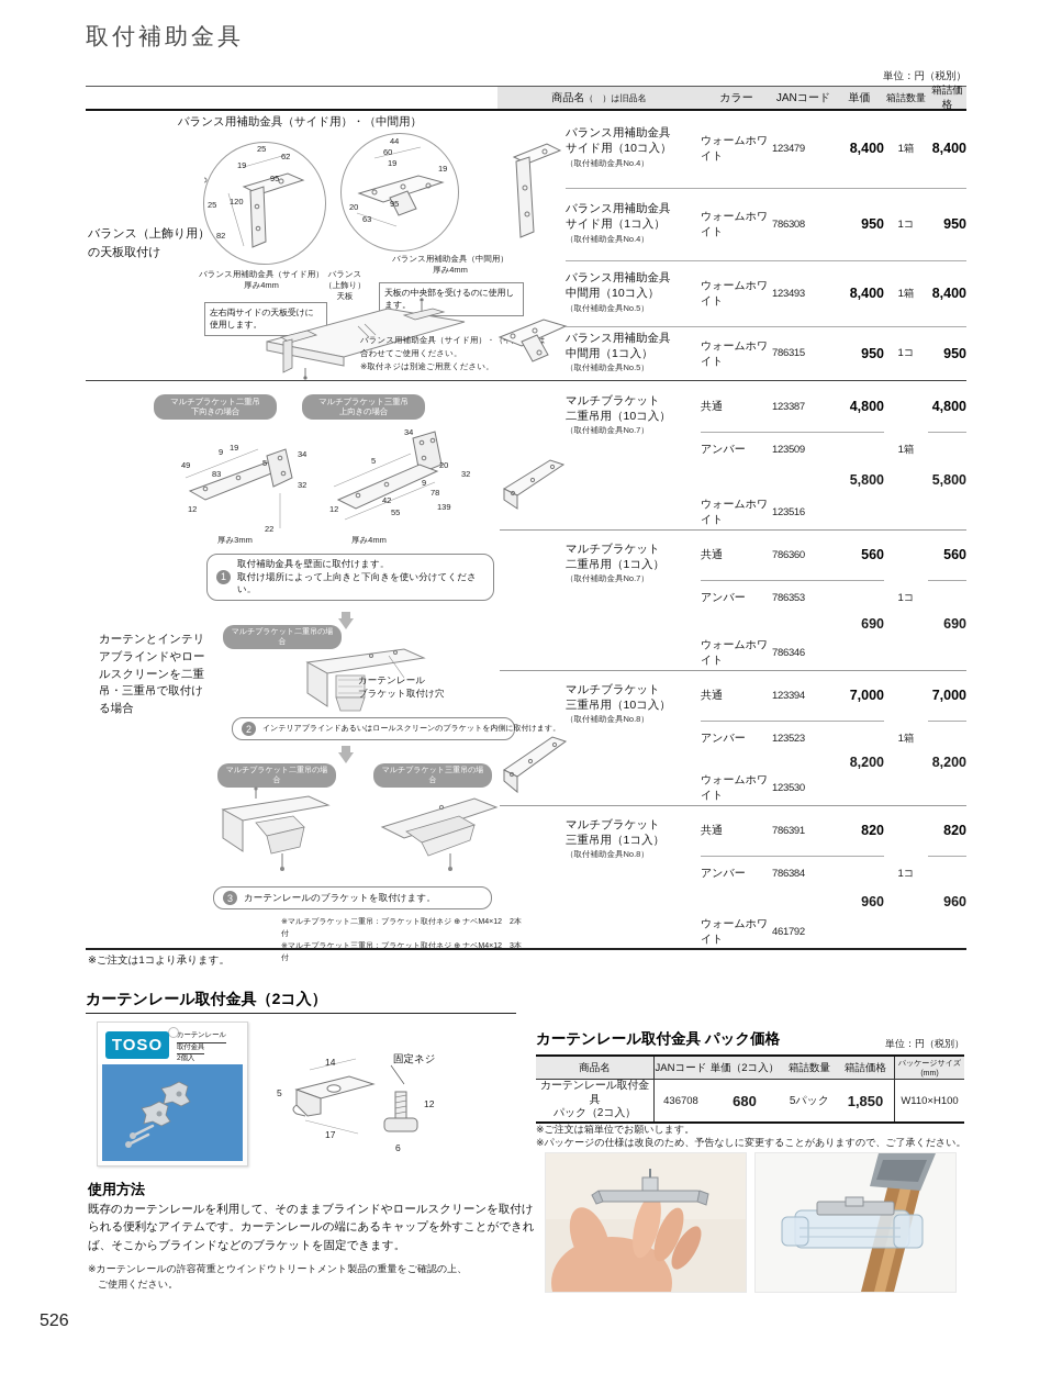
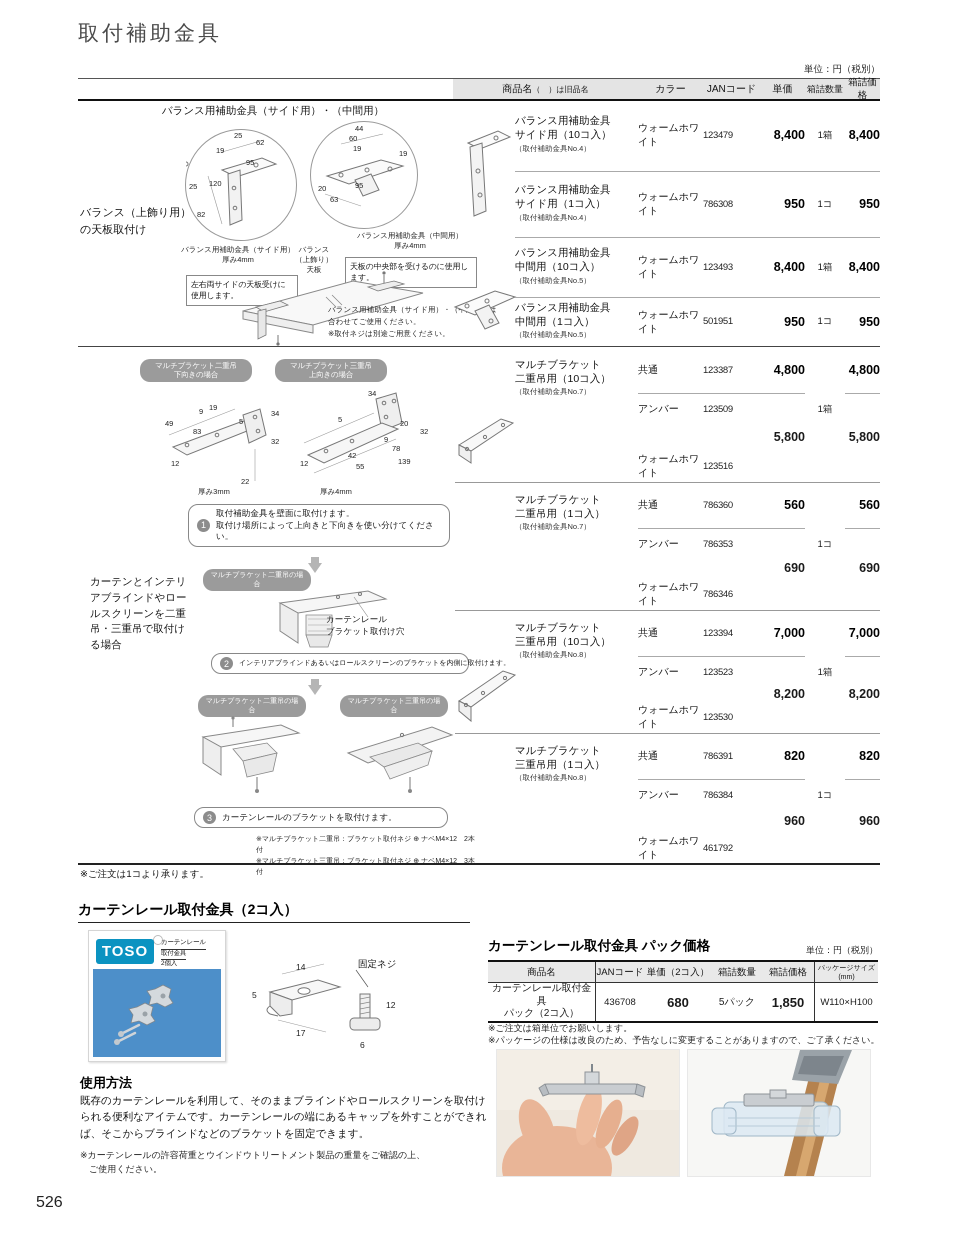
  取付補助金具
  単位：円（税別）
  商品名（ ）は旧品名
  カラー
  JANコード
  単価
  箱詰数量
  箱詰価格
  バランス用補助金具（サイド用）・（中間用）
  バランス（上飾り用）
  の天板取付け
  25
  62
  19
  95
  25
  120
  82
  44
  60
  19
  19
  20
  95
  63
  バランス用補助金具（サイド用）
  厚み4mm
  左右両サイドの天板受けに使用します。
  バランス用補助金具（中間用）
  厚み4mm
  天板の中央部を受けるのに使用します。
  バランス
  （上飾り）
  天板
  バランス用補助金具（サイド用）・（は
  合わせてご使用ください。
  ※取付ネジは別途ご用意ください。
  バランス用補助金具
  サイド用（10コ入）
  （取付補助金具No.4）
  ウォームホワイト
  123479
  8,400
  1箱
  8,400
  バランス用補助金具
  サイド用（1コ入）
  （取付補助金具No.4）
  ウォームホワイト
  786308
  950
  1コ
  950
  バランス用補助金具
  中間用（10コ入）
  （取付補助金具No.5）
  ウォームホワイト
  123493
  8,400
  1箱
  8,400
  バランス用補助金具
  中間用（1コ入）
  （取付補助金具No.5）
  ウォームホワイト
- 786315
+ 501951
  950
  1コ
  950
  マルチブラケット二重吊
  下向きの場合
  マルチブラケット三重吊
  上向きの場合
  49
  9
  19
  83
  5
  34
  32
  12
  22
  厚み3mm
  34
  5
  20
  32
  9
  78
  42
  55
  139
  12
  厚み4mm
  1
  取付補助金具を壁面に取付けます。
  取付け場所によって上向きと下向きを使い分けてください。
  カーテンとインテリアブラインドやロールスクリーンを二重吊・三重吊で取付ける場合
  カーテンレール
  ブラケット取付け穴
  2
  3
  カーテンレールのブラケットを取付けます。
  マルチブラケット
  二重吊用（10コ入）
  （取付補助金具No.7）
  共通
  123387
  4,800
  4,800
  アンバー
  123509
  ウォームホワイト
  123516
  5,800
  1箱
  5,800
  マルチブラケット
  二重吊用（1コ入）
  （取付補助金具No.7）
  共通
  786360
  560
  560
  アンバー
  786353
  ウォームホワイト
  786346
  690
  1コ
  690
  マルチブラケット
  三重吊用（10コ入）
  （取付補助金具No.8）
  共通
  123394
  7,000
  7,000
  アンバー
  123523
  ウォームホワイト
  123530
  8,200
  1箱
  8,200
  マルチブラケット
  三重吊用（1コ入）
  （取付補助金具No.8）
  共通
  786391
  820
  820
  アンバー
  786384
  ウォームホワイト
  461792
  960
  1コ
  960
  ※ご注文は1コより承ります。
  カーテンレール取付金具（2コ入）
  TOSO
  14
  5
  17
  12
  6
  固定ネジ
  使用方法
  既存のカーテンレールを利用して、そのままブラインドやロールスクリーンを取付けられる便利なアイテムです。カーテンレールの端にあるキャップを外すことができれば、そこからブラインドなどのブラケットを固定できます。
  ※カーテンレールの許容荷重とウインドウトリートメント製品の重量をご確認の上、
  ご使用ください。
  カーテンレール取付金具 パック価格
  単位：円（税別）
  商品名
  JANコード
  単価（2コ入）
  箱詰数量
  箱詰価格
  カーテンレール取付金具
  パック（2コ入）
  436708
  680
  5パック
  1,850
  W110×H100
  ※ご注文は箱単位でお願いします。
  ※パッケージの仕様は改良のため、予告なしに変更することがありますので、ご了承ください。
  526
